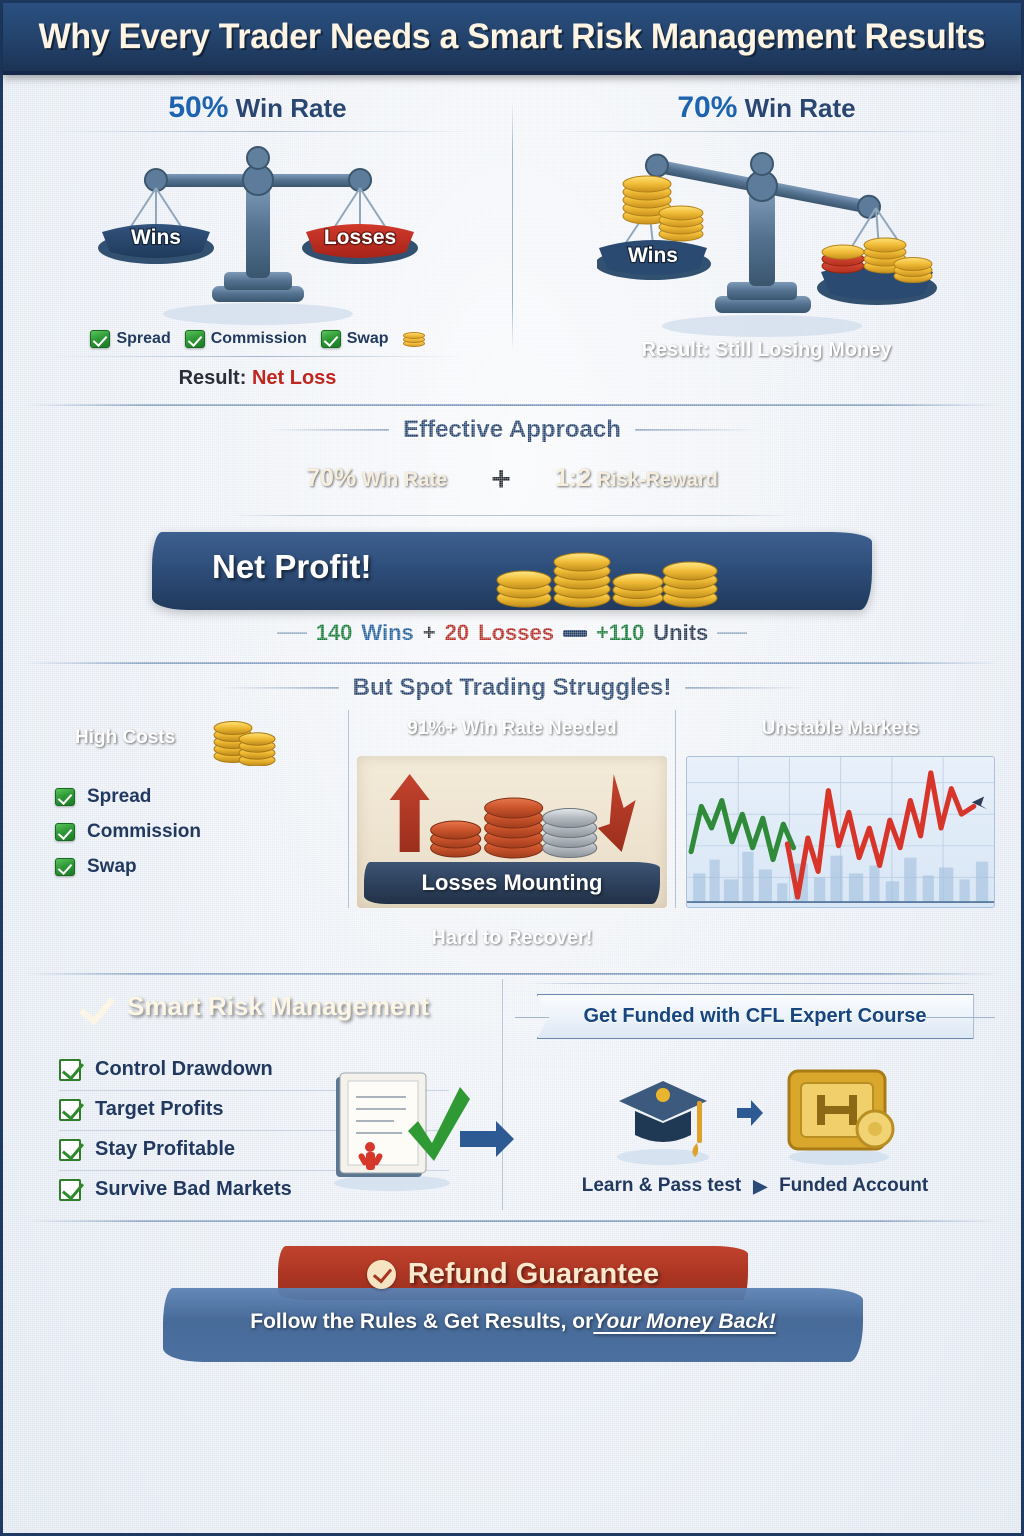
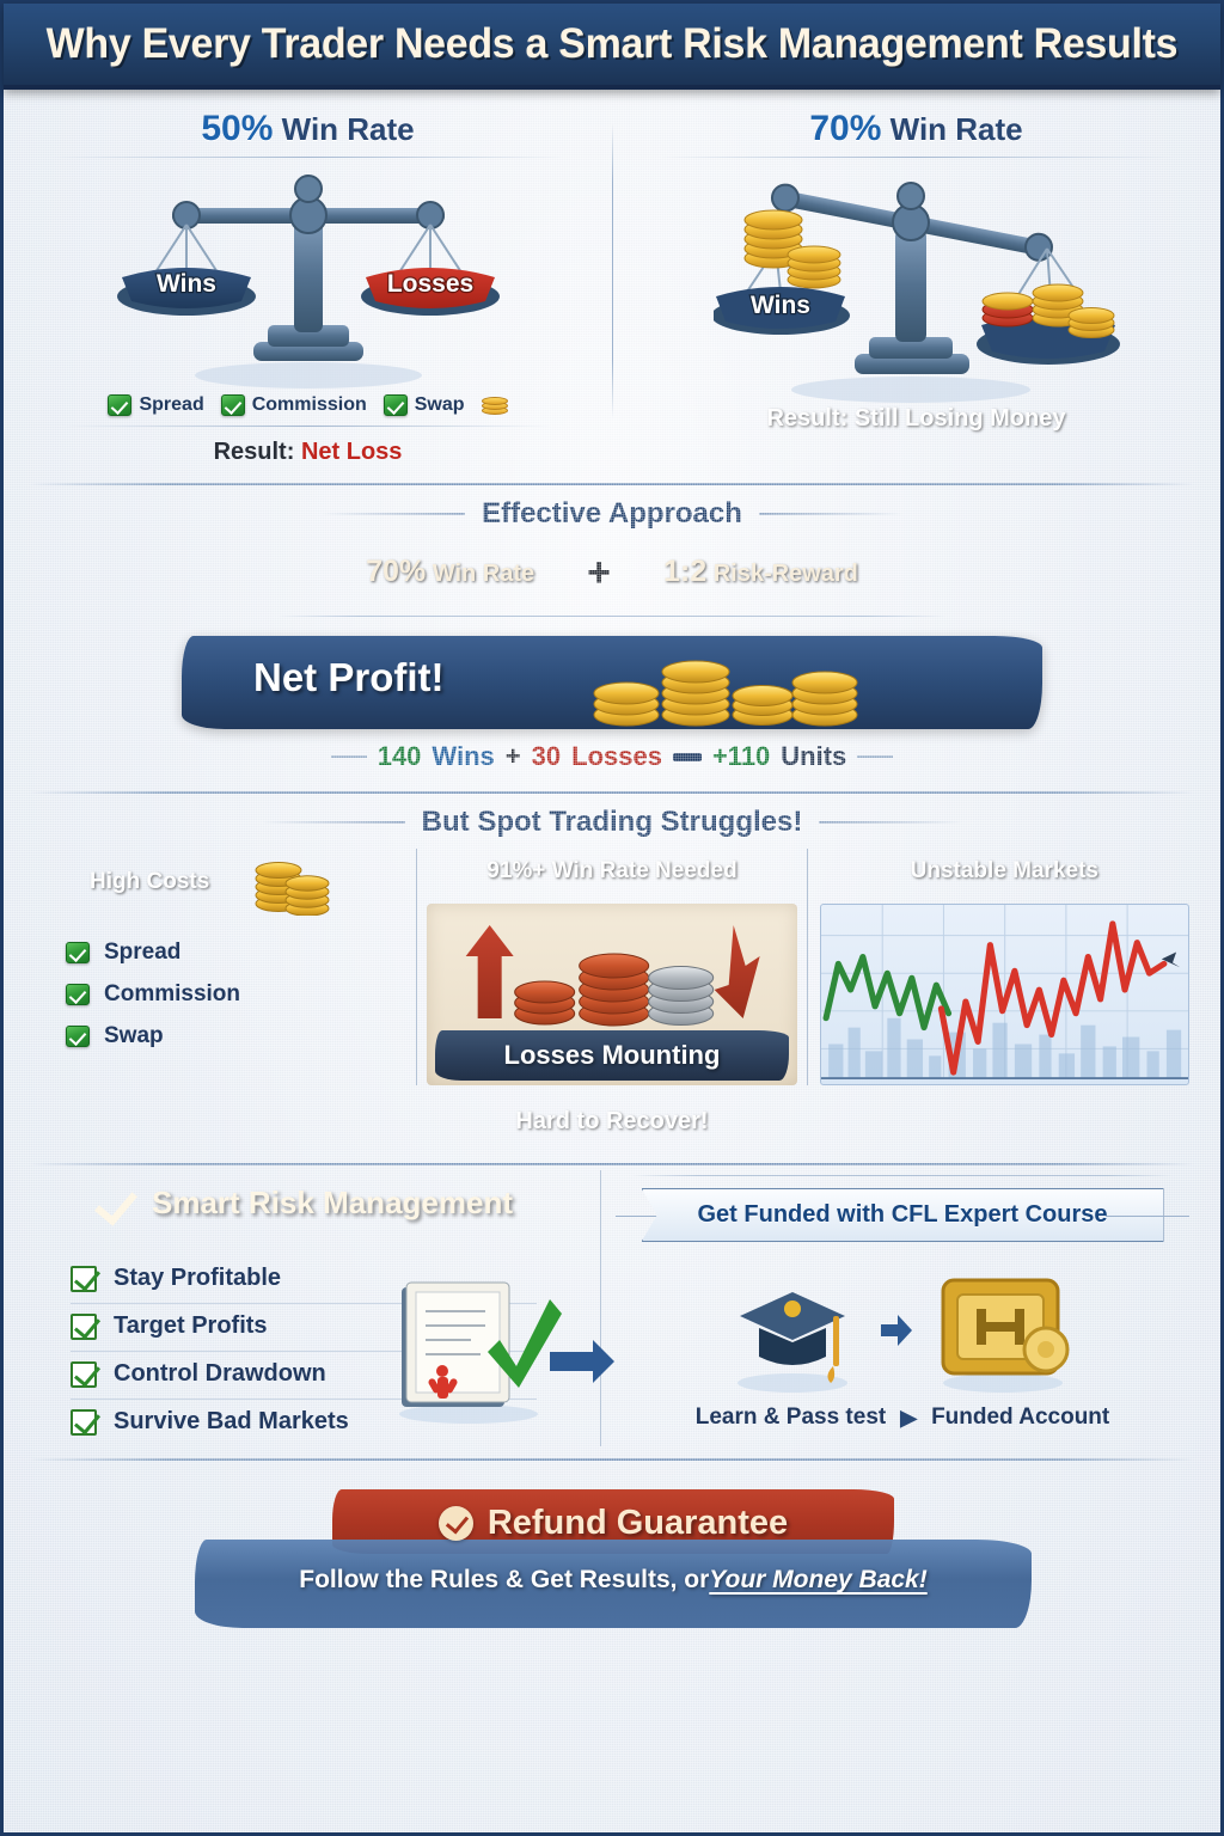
  Why Every Trader Needs a Smart Risk Management Results
  50% Win Rate
  Wins
  Losses
  Spread
  Commission
  Swap
  Result: Net Loss
  70% Win Rate
  Wins
  Result: Still Losing Money
  Effective Approach
  70% Win Rate
  +
  1:2 Risk-Reward
  Net Profit!
  140
  Wins
  +
- 20
+ 30
  Losses
  +110
  Units
  But Spot Trading Struggles!
  High Costs
  Spread
  Commission
  Swap
  91%+ Win Rate Needed
  Losses Mounting
  Unstable Markets
  Hard to Recover!
  Smart Risk Management
- Control Drawdown
+ Stay Profitable
  Target Profits
- Stay Profitable
+ Control Drawdown
  Survive Bad Markets
  Get Funded with CFL Expert Course
  Learn & Pass test
  ▶
  Funded Account
  Refund Guarantee
  Follow the Rules & Get Results, or
  Your Money Back!
